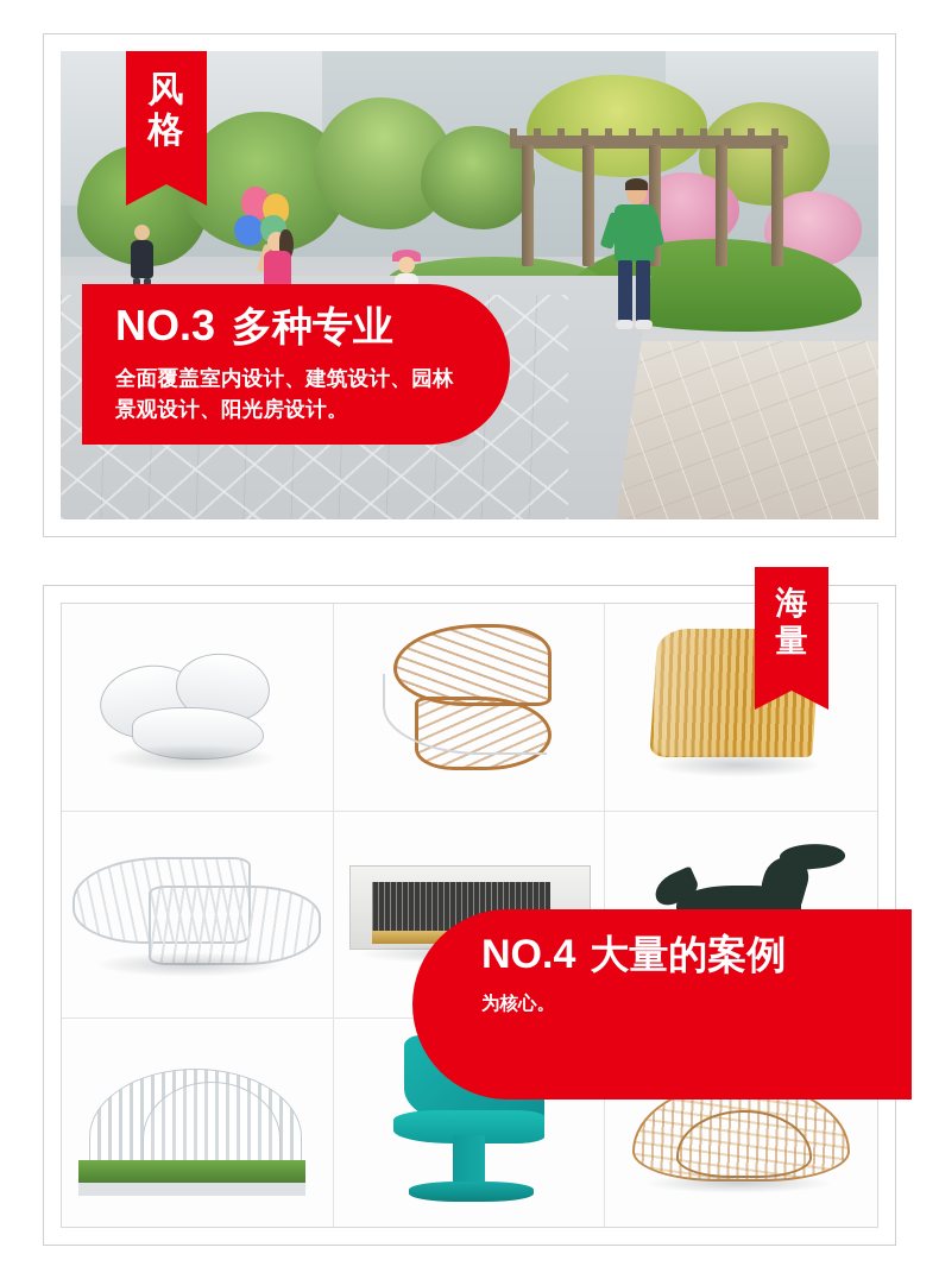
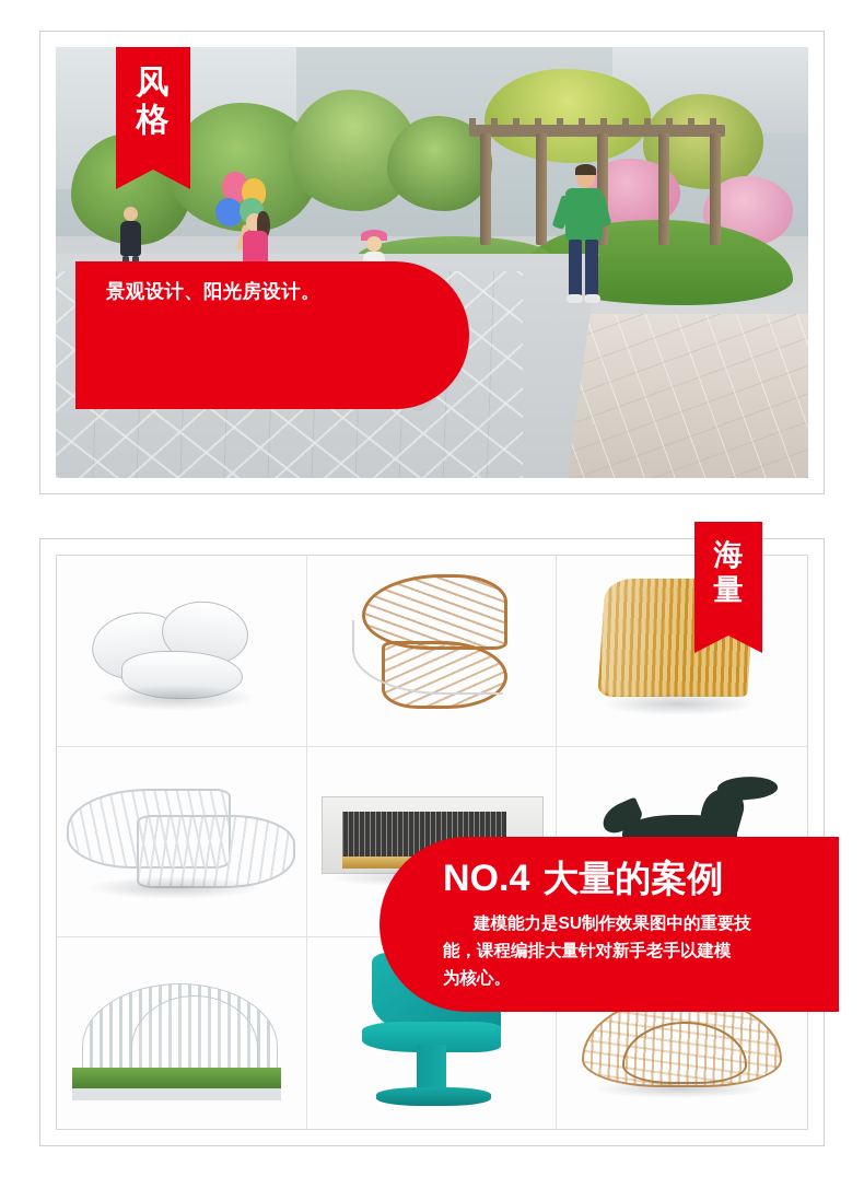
  风
  格
- NO.3 多种专业
- 全面覆盖室内设计、建筑设计、园林
  景观设计、阳光房设计。
  海
  量
  NO.4 大量的案例
+ 建模能力是SU制作效果图中的重要技
+ 能，课程编排大量针对新手老手以建模
  为核心。
